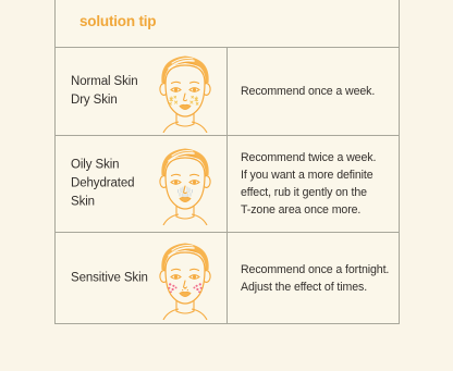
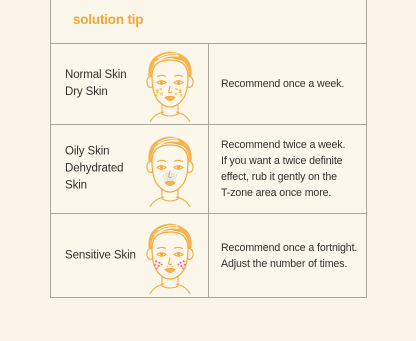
  solution tip
  Normal Skin Dry Skin	Recommend once a week.
- Oily Skin Dehydrated Skin	Recommend twice a week. If you want a more definite effect, rub it gently on the T-zone area once more.
+ Oily Skin Dehydrated Skin	Recommend twice a week. If you want a twice definite effect, rub it gently on the T-zone area once more.
- Sensitive Skin	Recommend once a fortnight. Adjust the effect of times.
+ Sensitive Skin	Recommend once a fortnight. Adjust the number of times.
